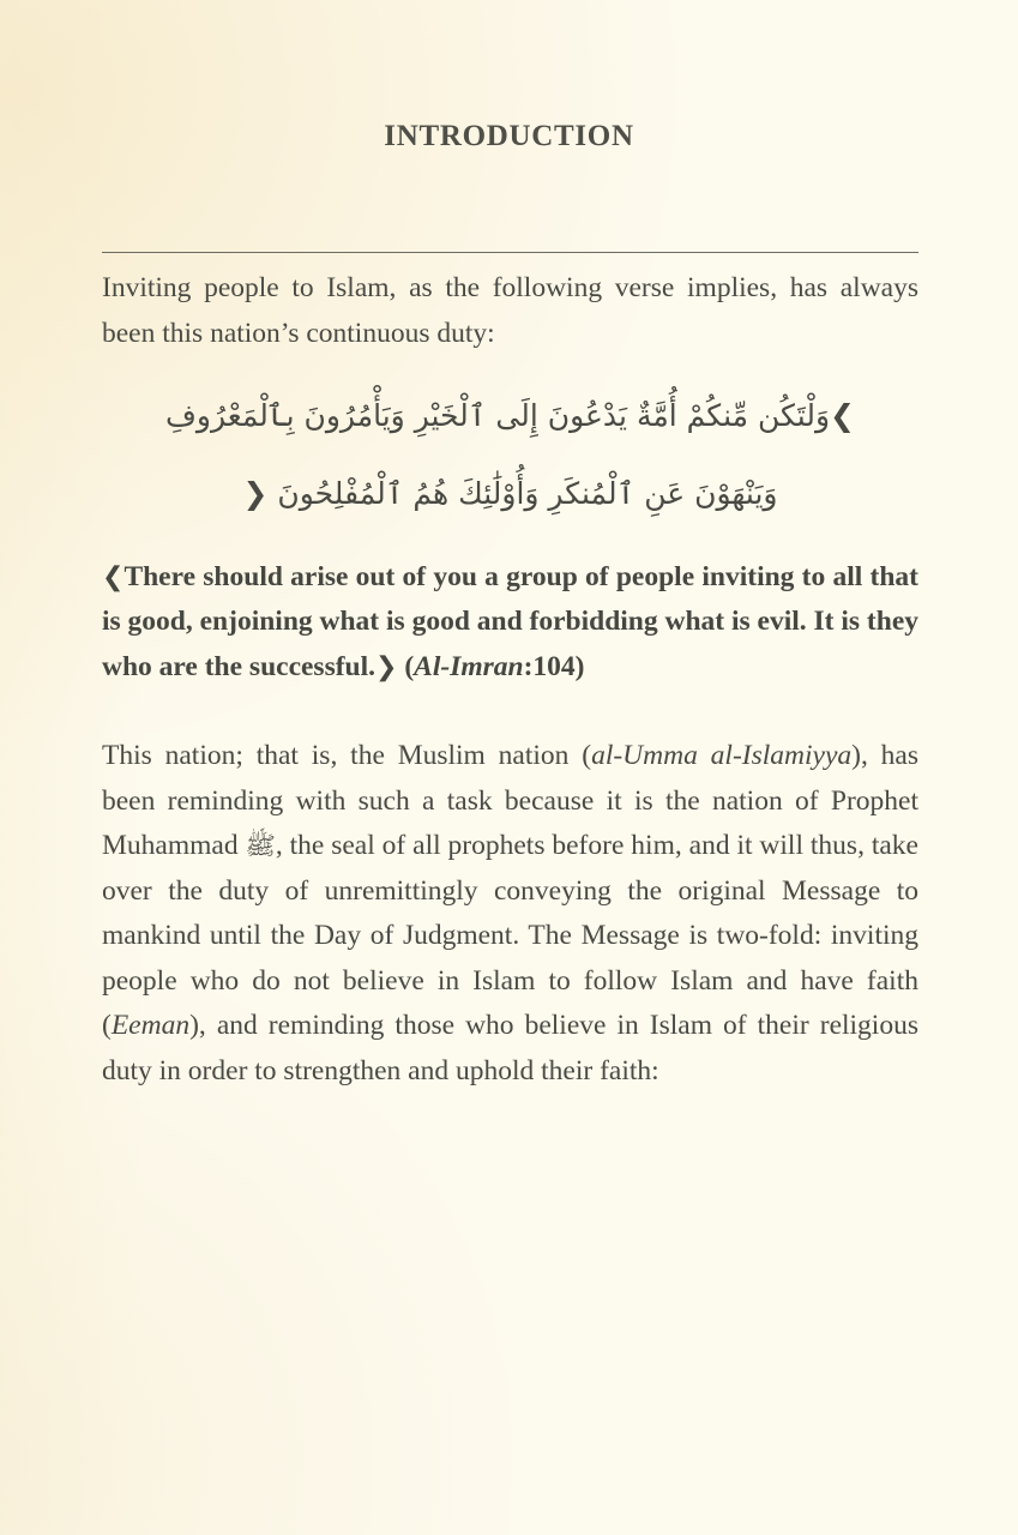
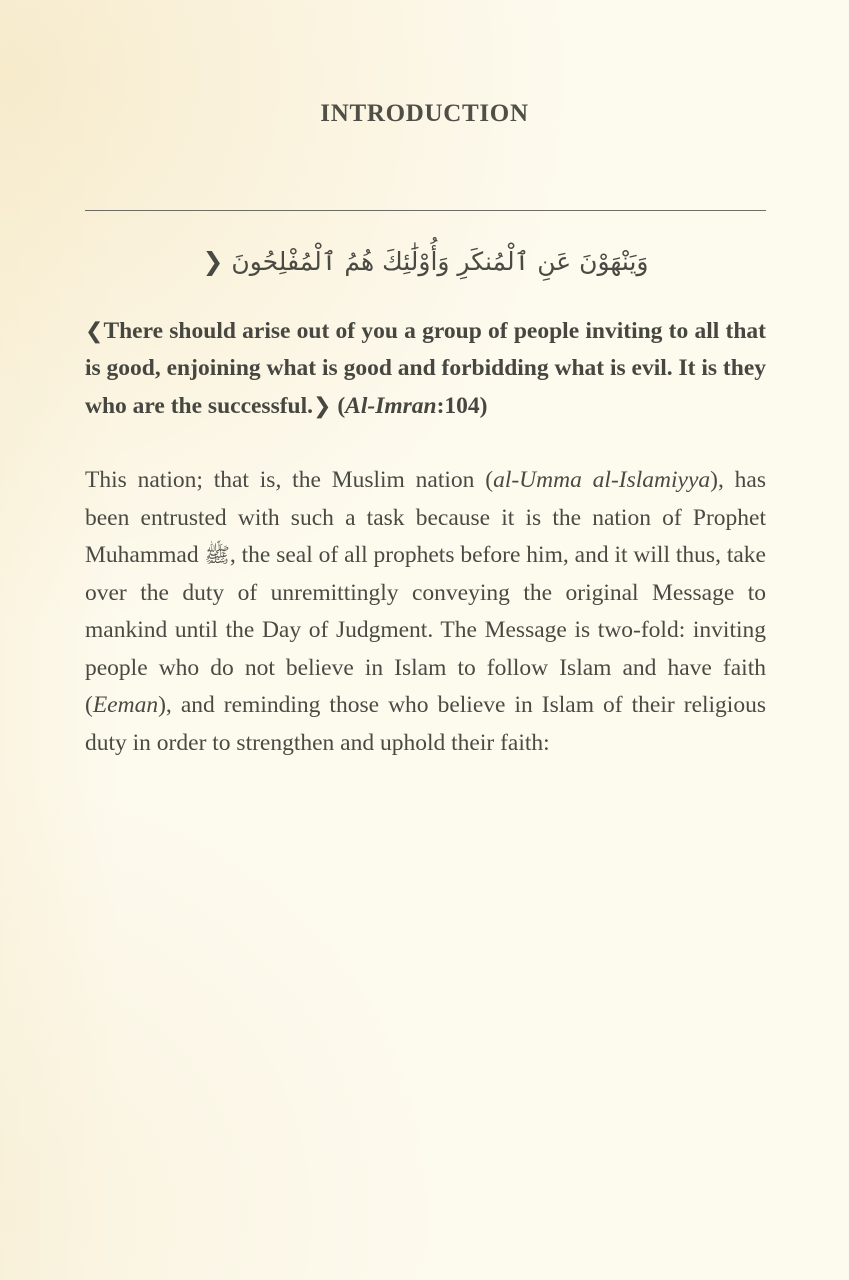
  INTRODUCTION
- Inviting people to Islam, as the following verse implies, has always been this nation’s continuous duty:
- ❯وَلْتَكُن مِّنكُمْ أُمَّةٌ يَدْعُونَ إِلَى ٱلْخَيْرِ وَيَأْمُرُونَ بِٱلْمَعْرُوفِ
  وَيَنْهَوْنَ عَنِ ٱلْمُنكَرِ وَأُوْلَٰئِكَ هُمُ ٱلْمُفْلِحُونَ ❮
  ❮There should arise out of you a group of people inviting to all that is good, enjoining what is good and forbidding what is evil. It is they who are the successful.❯ (Al-Imran:104)
- This nation; that is, the Muslim nation (al-Umma al-Islamiyya), has been reminding with such a task because it is the nation of Prophet Muhammad ﷺ, the seal of all prophets before him, and it will thus, take over the duty of unremittingly conveying the original Message to mankind until the Day of Judgment. The Message is two-fold: inviting people who do not believe in Islam to follow Islam and have faith (Eeman), and reminding those who believe in Islam of their religious duty in order to strengthen and uphold their faith:
+ This nation; that is, the Muslim nation (al-Umma al-Islamiyya), has been entrusted with such a task because it is the nation of Prophet Muhammad ﷺ, the seal of all prophets before him, and it will thus, take over the duty of unremittingly conveying the original Message to mankind until the Day of Judgment. The Message is two-fold: inviting people who do not believe in Islam to follow Islam and have faith (Eeman), and reminding those who believe in Islam of their religious duty in order to strengthen and uphold their faith:
